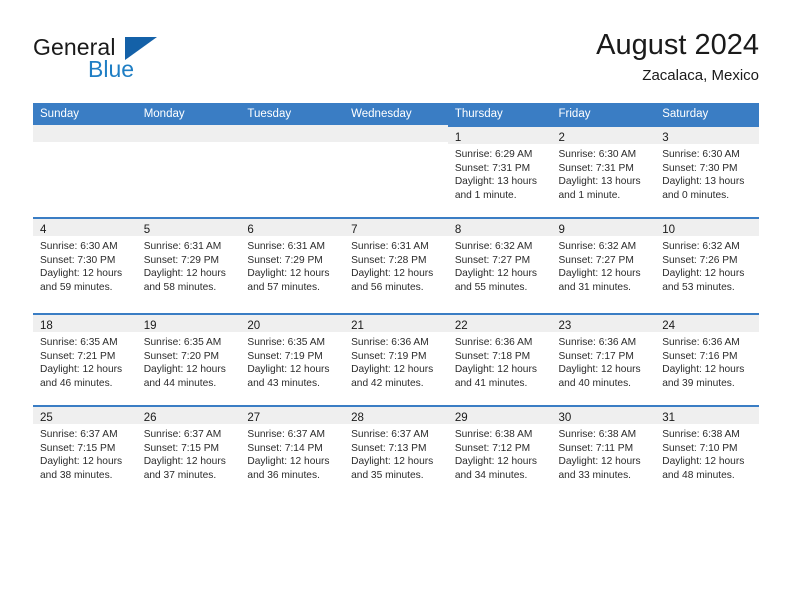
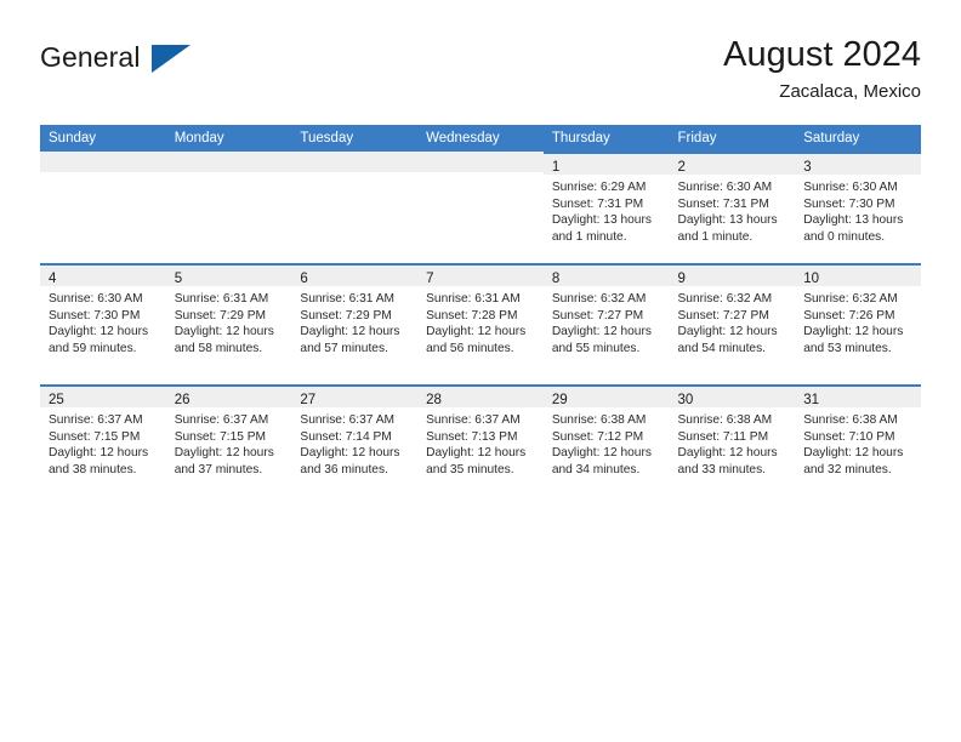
  General
- Blue
  August 2024
  Zacalaca, Mexico
  Sunday	Monday	Tuesday	Wednesday	Thursday	Friday	Saturday
  				1Sunrise: 6:29 AMSunset: 7:31 PMDaylight: 13 hoursand 1 minute.	2Sunrise: 6:30 AMSunset: 7:31 PMDaylight: 13 hoursand 1 minute.	3Sunrise: 6:30 AMSunset: 7:30 PMDaylight: 13 hoursand 0 minutes.
- 4Sunrise: 6:30 AMSunset: 7:30 PMDaylight: 12 hoursand 59 minutes.	5Sunrise: 6:31 AMSunset: 7:29 PMDaylight: 12 hoursand 58 minutes.	6Sunrise: 6:31 AMSunset: 7:29 PMDaylight: 12 hoursand 57 minutes.	7Sunrise: 6:31 AMSunset: 7:28 PMDaylight: 12 hoursand 56 minutes.	8Sunrise: 6:32 AMSunset: 7:27 PMDaylight: 12 hoursand 55 minutes.	9Sunrise: 6:32 AMSunset: 7:27 PMDaylight: 12 hoursand 31 minutes.	10Sunrise: 6:32 AMSunset: 7:26 PMDaylight: 12 hoursand 53 minutes.
+ 4Sunrise: 6:30 AMSunset: 7:30 PMDaylight: 12 hoursand 59 minutes.	5Sunrise: 6:31 AMSunset: 7:29 PMDaylight: 12 hoursand 58 minutes.	6Sunrise: 6:31 AMSunset: 7:29 PMDaylight: 12 hoursand 57 minutes.	7Sunrise: 6:31 AMSunset: 7:28 PMDaylight: 12 hoursand 56 minutes.	8Sunrise: 6:32 AMSunset: 7:27 PMDaylight: 12 hoursand 55 minutes.	9Sunrise: 6:32 AMSunset: 7:27 PMDaylight: 12 hoursand 54 minutes.	10Sunrise: 6:32 AMSunset: 7:26 PMDaylight: 12 hoursand 53 minutes.
- 18Sunrise: 6:35 AMSunset: 7:21 PMDaylight: 12 hoursand 46 minutes.	19Sunrise: 6:35 AMSunset: 7:20 PMDaylight: 12 hoursand 44 minutes.	20Sunrise: 6:35 AMSunset: 7:19 PMDaylight: 12 hoursand 43 minutes.	21Sunrise: 6:36 AMSunset: 7:19 PMDaylight: 12 hoursand 42 minutes.	22Sunrise: 6:36 AMSunset: 7:18 PMDaylight: 12 hoursand 41 minutes.	23Sunrise: 6:36 AMSunset: 7:17 PMDaylight: 12 hoursand 40 minutes.	24Sunrise: 6:36 AMSunset: 7:16 PMDaylight: 12 hoursand 39 minutes.
- 25Sunrise: 6:37 AMSunset: 7:15 PMDaylight: 12 hoursand 38 minutes.	26Sunrise: 6:37 AMSunset: 7:15 PMDaylight: 12 hoursand 37 minutes.	27Sunrise: 6:37 AMSunset: 7:14 PMDaylight: 12 hoursand 36 minutes.	28Sunrise: 6:37 AMSunset: 7:13 PMDaylight: 12 hoursand 35 minutes.	29Sunrise: 6:38 AMSunset: 7:12 PMDaylight: 12 hoursand 34 minutes.	30Sunrise: 6:38 AMSunset: 7:11 PMDaylight: 12 hoursand 33 minutes.	31Sunrise: 6:38 AMSunset: 7:10 PMDaylight: 12 hoursand 48 minutes.
+ 25Sunrise: 6:37 AMSunset: 7:15 PMDaylight: 12 hoursand 38 minutes.	26Sunrise: 6:37 AMSunset: 7:15 PMDaylight: 12 hoursand 37 minutes.	27Sunrise: 6:37 AMSunset: 7:14 PMDaylight: 12 hoursand 36 minutes.	28Sunrise: 6:37 AMSunset: 7:13 PMDaylight: 12 hoursand 35 minutes.	29Sunrise: 6:38 AMSunset: 7:12 PMDaylight: 12 hoursand 34 minutes.	30Sunrise: 6:38 AMSunset: 7:11 PMDaylight: 12 hoursand 33 minutes.	31Sunrise: 6:38 AMSunset: 7:10 PMDaylight: 12 hoursand 32 minutes.
